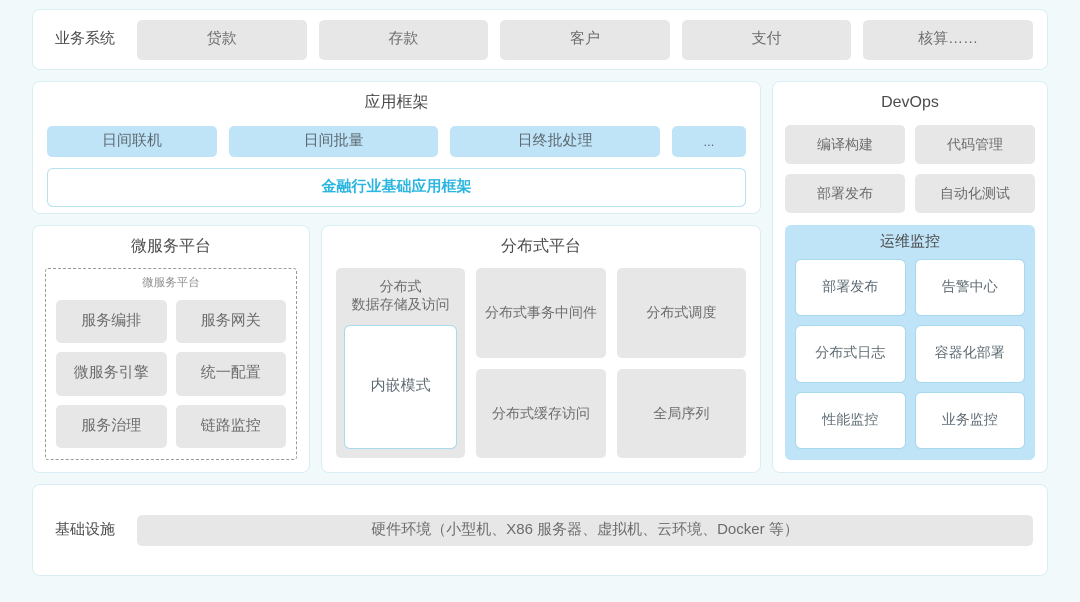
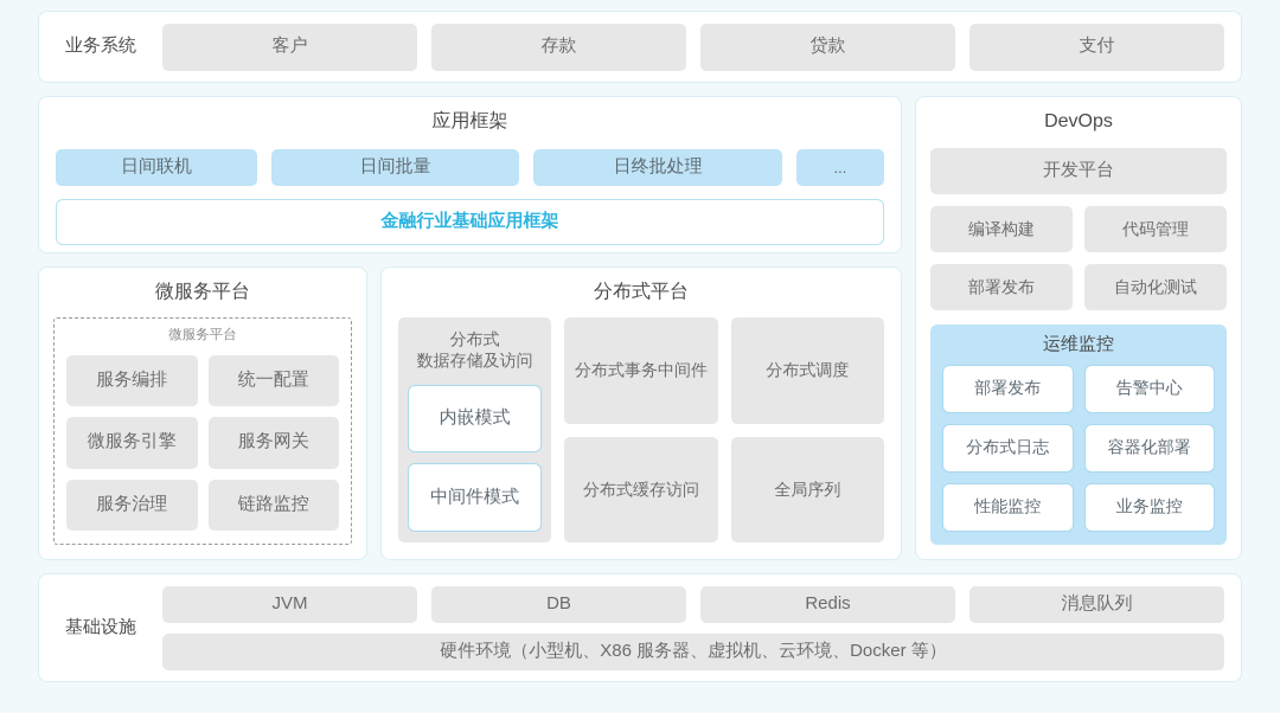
  业务系统
- 贷款
+ 客户
  存款
- 客户
+ 贷款
  支付
- 核算……
  应用框架
  日间联机
  日间批量
  日终批处理
  ...
  金融行业基础应用框架
  微服务平台
  微服务平台
  服务编排
- 服务网关
+ 统一配置
  微服务引擎
- 统一配置
+ 服务网关
  服务治理
  链路监控
  分布式平台
  分布式
  数据存储及访问
  内嵌模式
+ 中间件模式
  分布式
  事务中间件
  分布式
  缓存访问
  分布式调度
  全局序列
  DevOps
+ 开发平台
  编译构建
  代码管理
  部署发布
  自动化测试
  运维监控
  部署发布
  告警中心
  分布式日志
  容器化部署
  性能监控
  业务监控
  基础设施
+ JVM
+ DB
+ Redis
+ 消息队列
  硬件环境（小型机、X86 服务器、虚拟机、云环境、Docker 等）
